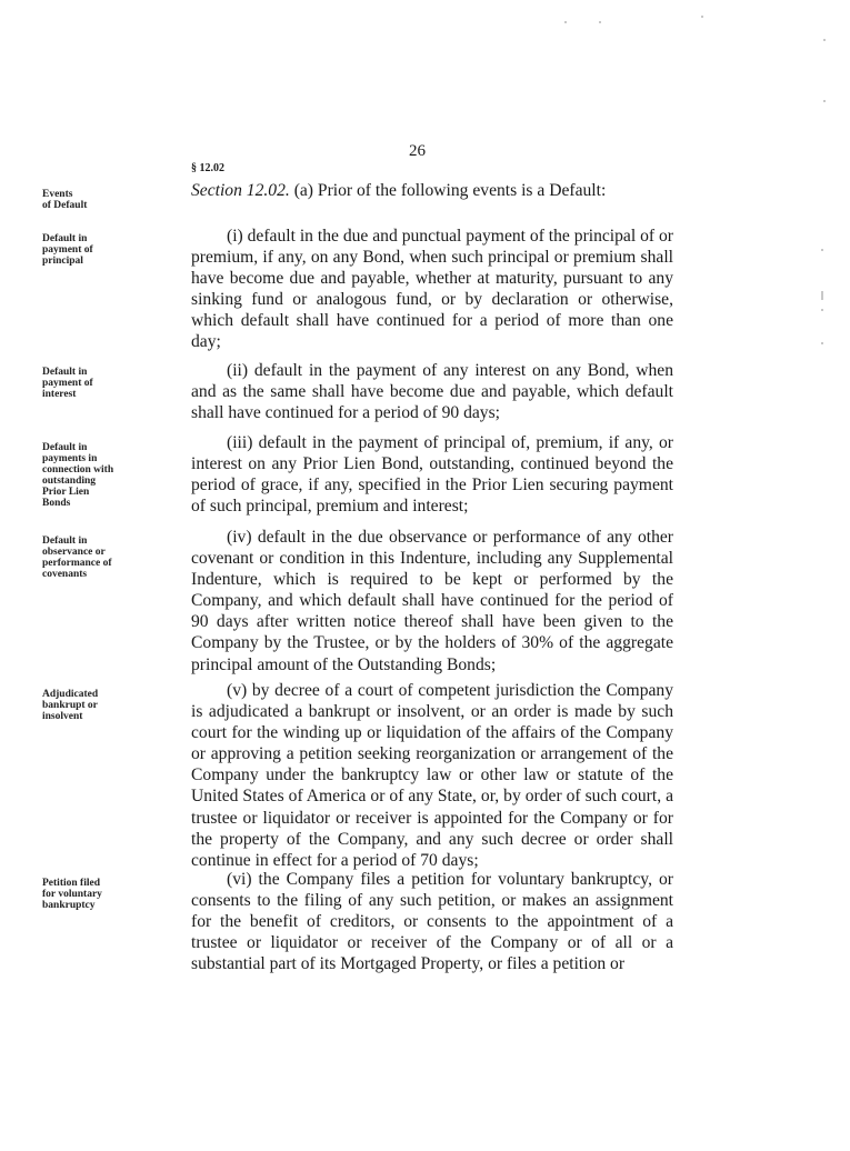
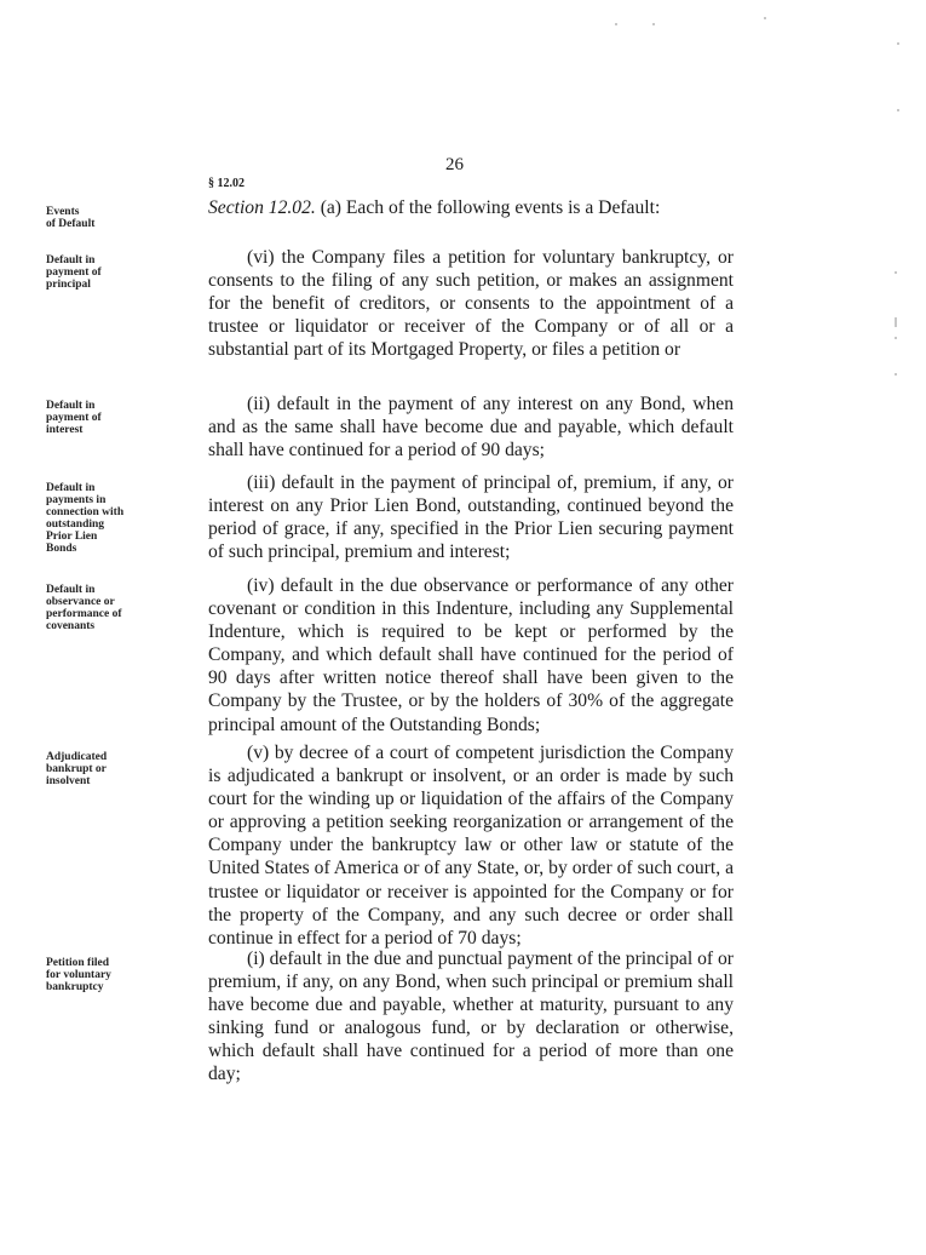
  26
  § 12.02
- Section 12.02. (a) Prior of the following events is a Default:
+ Section 12.02. (a) Each of the following events is a Default:
  Events
  of Default
  Default in
  payment of
  principal
  Default in
  payment of
  interest
  Default in
  payments in
  connection with
  outstanding
  Prior Lien
  Bonds
  Default in
  observance or
  performance of
  covenants
  Adjudicated
  bankrupt or
  insolvent
  Petition filed
  for voluntary
  bankruptcy
- (i) default in the due and punctual payment of the principal of or premium, if any, on any Bond, when such principal or premium shall have become due and payable, whether at maturity, pursuant to any sinking fund or analogous fund, or by declaration or otherwise, which default shall have continued for a period of more than one day;
+ (vi) the Company files a petition for voluntary bankruptcy, or consents to the filing of any such petition, or makes an assignment for the benefit of creditors, or consents to the appointment of a trustee or liquidator or receiver of the Company or of all or a substantial part of its Mortgaged Property, or files a petition or
  (ii) default in the payment of any interest on any Bond, when and as the same shall have become due and payable, which default shall have continued for a period of 90 days;
  (iii) default in the payment of principal of, premium, if any, or interest on any Prior Lien Bond, outstanding, continued beyond the period of grace, if any, specified in the Prior Lien securing payment of such principal, premium and interest;
  (iv) default in the due observance or performance of any other covenant or condition in this Indenture, including any Supplemental Indenture, which is required to be kept or performed by the Company, and which default shall have continued for the period of 90 days after written notice thereof shall have been given to the Company by the Trustee, or by the holders of 30% of the aggregate principal amount of the Outstanding Bonds;
  (v) by decree of a court of competent jurisdiction the Company is adjudicated a bankrupt or insolvent, or an order is made by such court for the winding up or liquidation of the affairs of the Company or approving a petition seeking reorganization or arrangement of the Company under the bankruptcy law or other law or statute of the United States of America or of any State, or, by order of such court, a trustee or liquidator or receiver is appointed for the Company or for the property of the Company, and any such decree or order shall continue in effect for a period of 70 days;
- (vi) the Company files a petition for voluntary bankruptcy, or consents to the filing of any such petition, or makes an assignment for the benefit of creditors, or consents to the appointment of a trustee or liquidator or receiver of the Company or of all or a substantial part of its Mortgaged Property, or files a petition or
+ (i) default in the due and punctual payment of the principal of or premium, if any, on any Bond, when such principal or premium shall have become due and payable, whether at maturity, pursuant to any sinking fund or analogous fund, or by declaration or otherwise, which default shall have continued for a period of more than one day;
